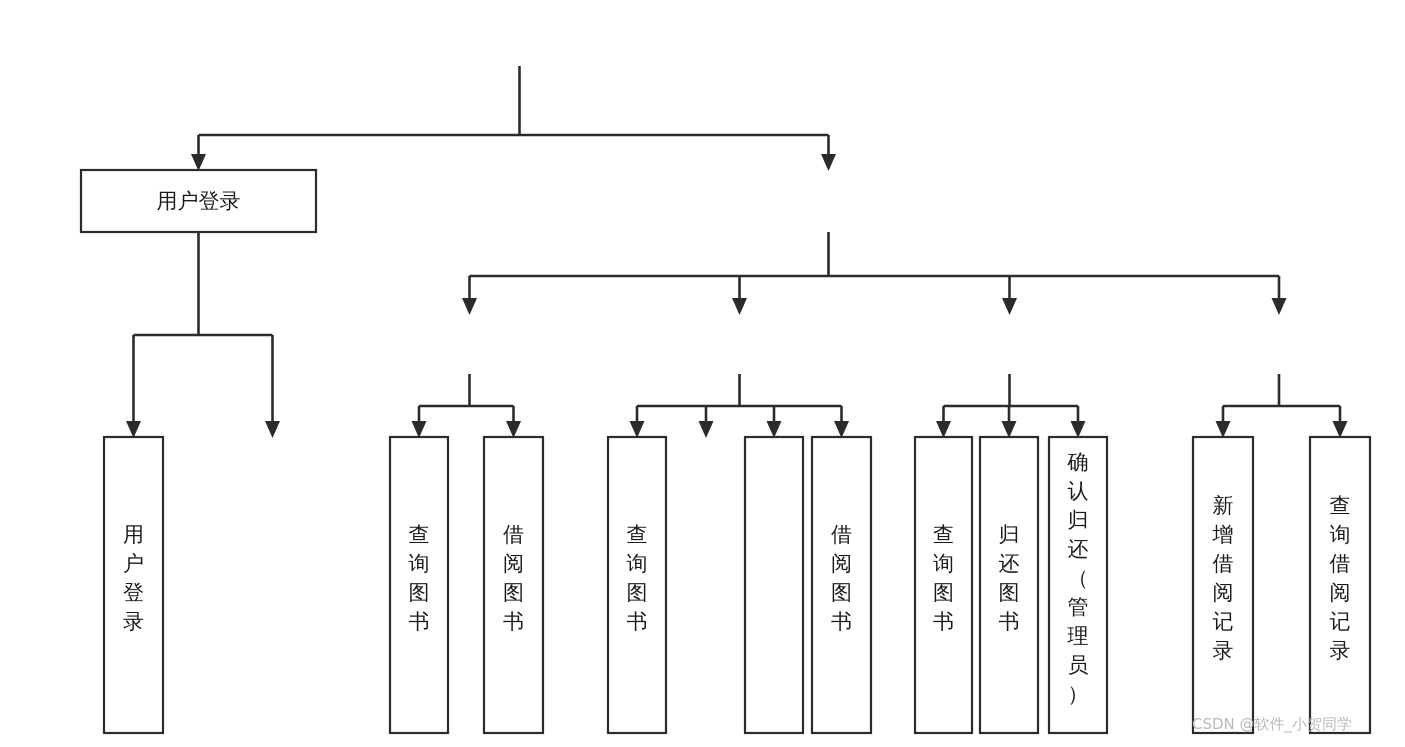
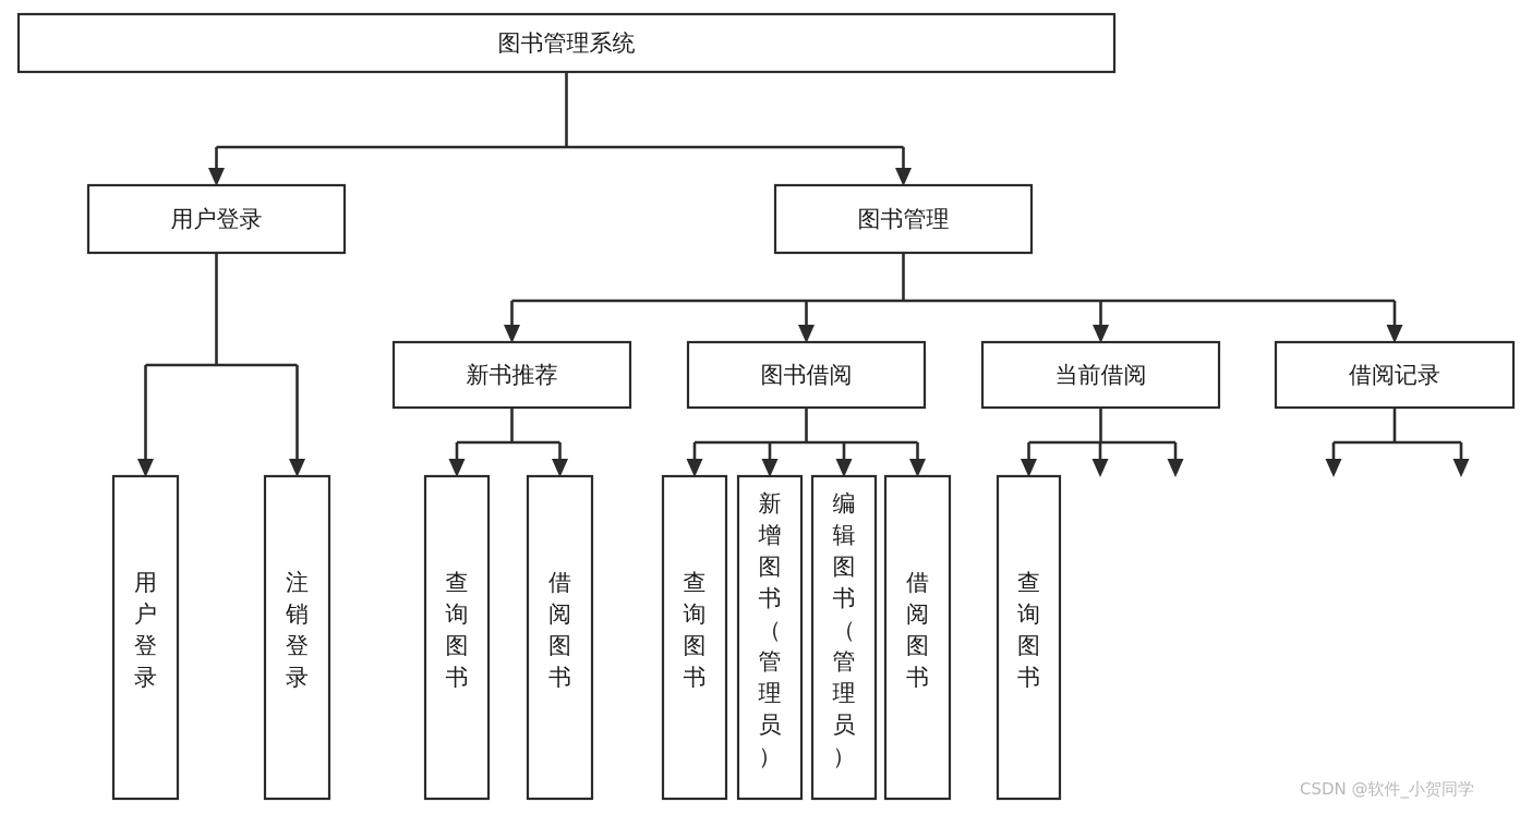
+ 图书管理系统
  用户登录
+ 图书管理
+ 新书推荐
+ 图书借阅
+ 当前借阅
+ 借阅记录
  用户登录
+ 注销登录
  查询图书
  借阅图书
  查询图书
+ 新增图书（管理员）
+ 编辑图书（管理员）
  借阅图书
  查询图书
- 归还图书
- 确认归还（管理员）
- 新增借阅记录
- 查询借阅记录
  CSDN @软件_小贺同学
